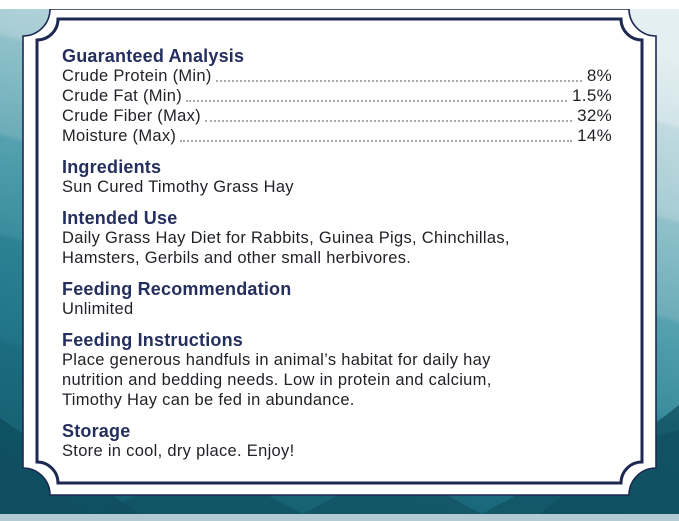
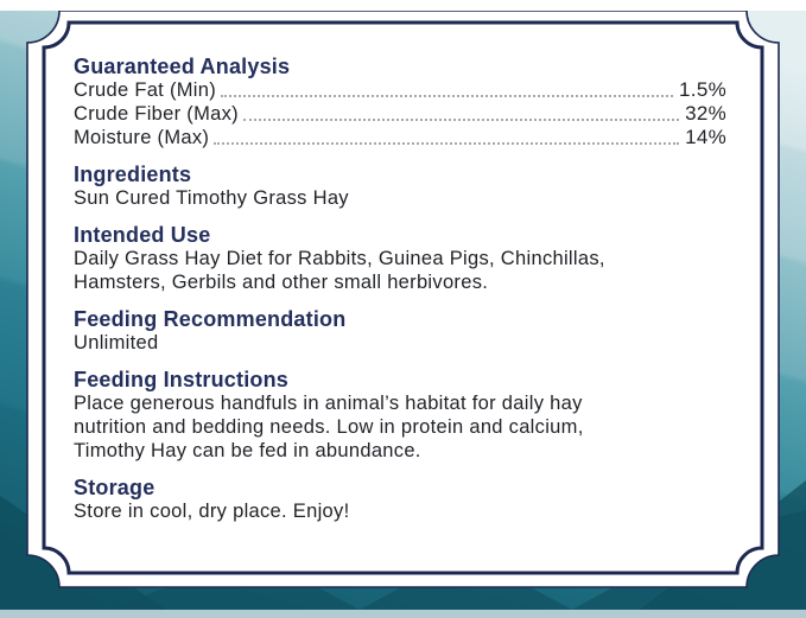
  Guaranteed Analysis
- Crude Protein (Min)
- 8%
  Crude Fat (Min)
  1.5%
  Crude Fiber (Max)
  32%
  Moisture (Max)
  14%
  Ingredients
  Sun Cured Timothy Grass Hay
  Intended Use
  Daily Grass Hay Diet for Rabbits, Guinea Pigs, Chinchillas,
  Hamsters, Gerbils and other small herbivores.
  Feeding Recommendation
  Unlimited
  Feeding Instructions
  Place generous handfuls in animal’s habitat for daily hay
  nutrition and bedding needs. Low in protein and calcium,
  Timothy Hay can be fed in abundance.
  Storage
  Store in cool, dry place. Enjoy!
